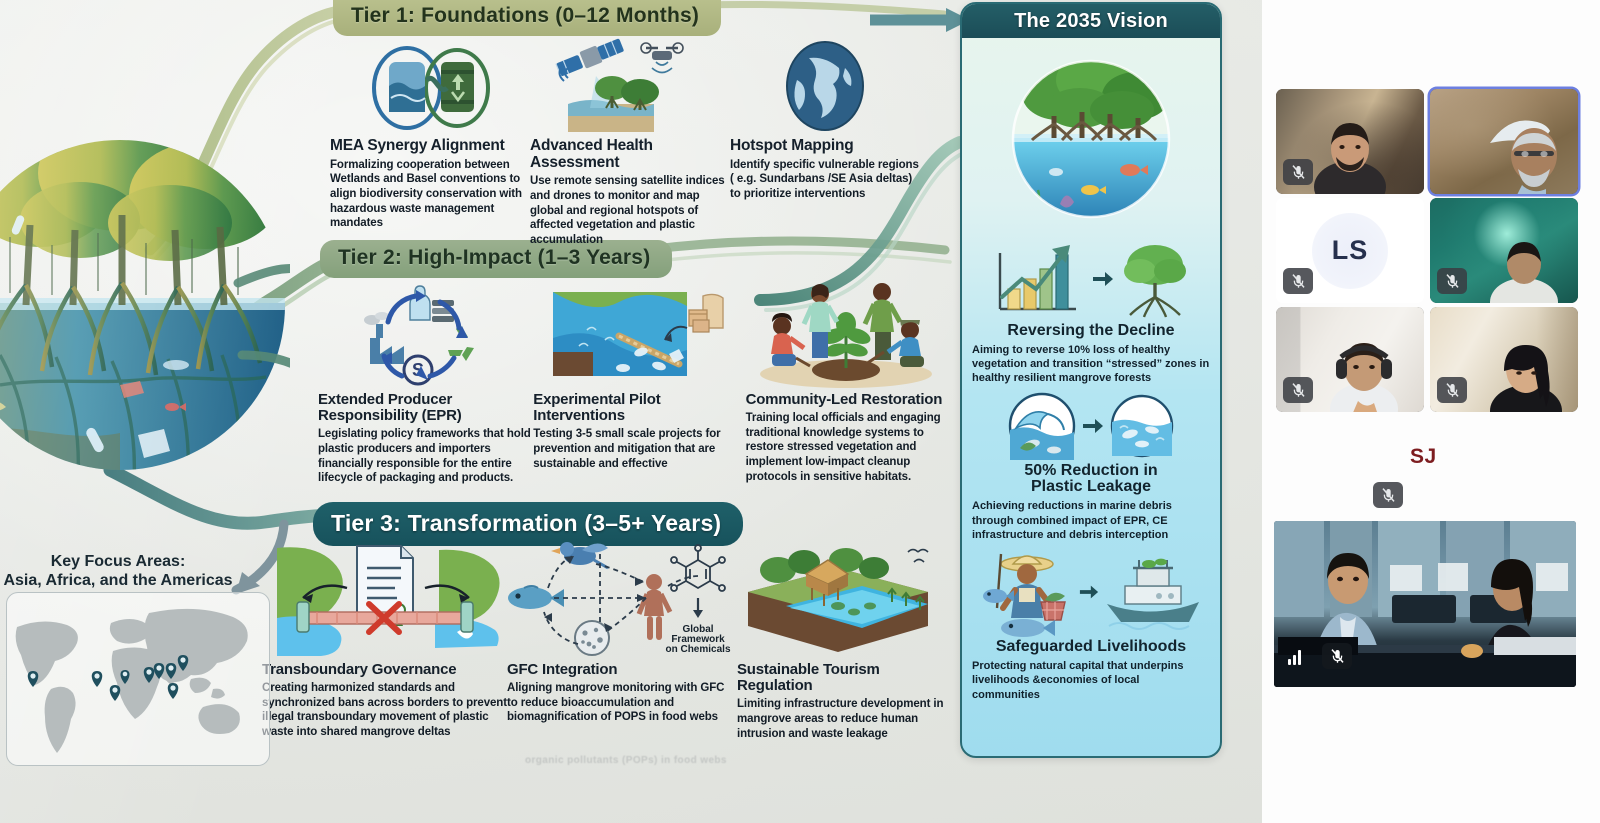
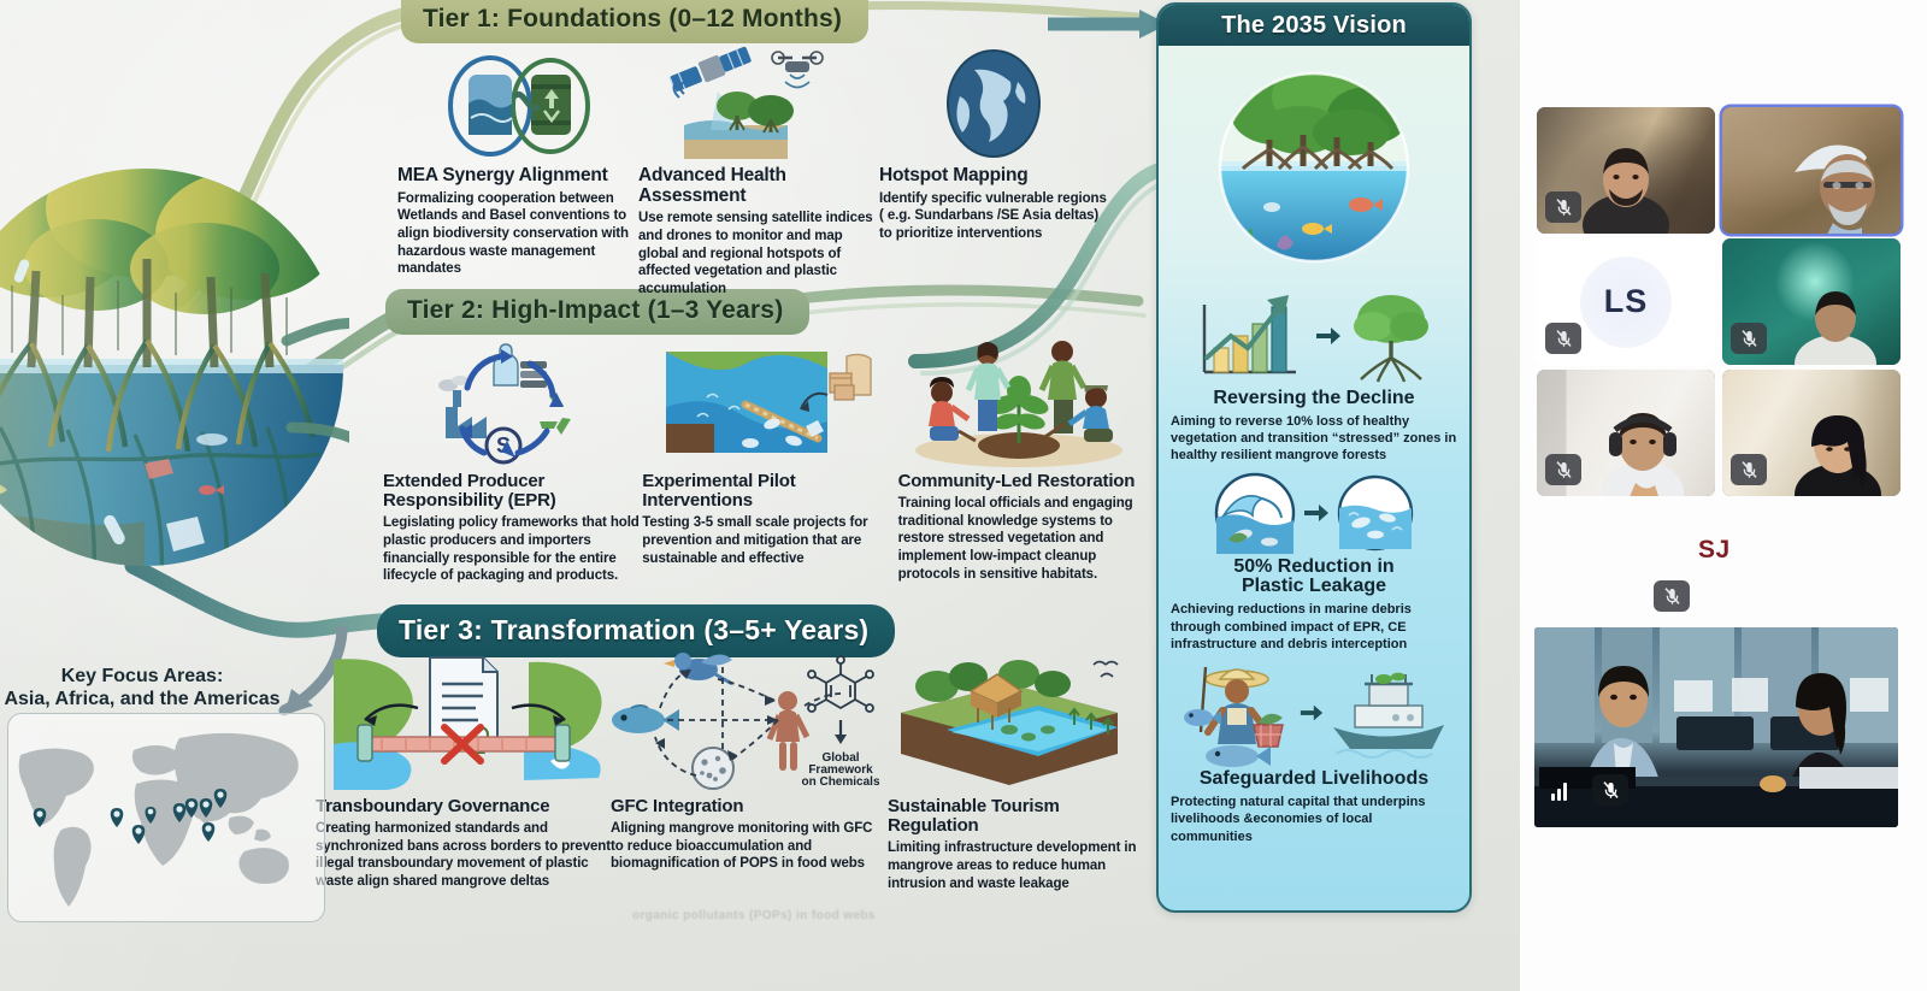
  Tier 1: Foundations (0–12 Months)
  MEA Synergy Alignment
  Formalizing cooperation between Wetlands and Basel conventions to align biodiversity conservation with hazardous waste management mandates
  Advanced Health Assessment
  Use remote sensing satellite indices and drones to monitor and map global and regional hotspots of affected vegetation and plastic accumulation
  Hotspot Mapping
  Identify specific vulnerable regions ( e.g. Sundarbans /SE Asia deltas) to prioritize interventions
  Tier 2: High-Impact (1–3 Years)
  S
  Extended Producer Responsibility (EPR)
  Legislating policy frameworks that hold plastic producers and importers financially responsible for the entire lifecycle of packaging and products.
  Experimental Pilot Interventions
  Testing 3-5 small scale projects for prevention and mitigation that are sustainable and effective
  Community-Led Restoration
  Training local officials and engaging traditional knowledge systems to restore stressed vegetation and implement low-impact cleanup protocols in sensitive habitats.
  Tier 3: Transformation (3–5+ Years)
  Transboundary Governance
- Creating harmonized standards and synchronized bans across borders to prevent illegal transboundary movement of plastic waste into shared mangrove deltas
+ Creating harmonized standards and synchronized bans across borders to prevent illegal transboundary movement of plastic waste align shared mangrove deltas
  Global
  Framework
  on Chemicals
  GFC Integration
  Aligning mangrove monitoring with GFC to reduce bioaccumulation and biomagnification of POPS in food webs
  Sustainable Tourism Regulation
  Limiting infrastructure development in mangrove areas to reduce human intrusion and waste leakage
  organic pollutants (POPs) in food webs
  Key Focus Areas:
  Asia, Africa, and the Americas
  The 2035 Vision
  Reversing the Decline
  Aiming to reverse 10% loss of healthy vegetation and transition “stressed” zones in healthy resilient mangrove forests
  50% Reduction in
  Plastic Leakage
  Achieving reductions in marine debris through combined impact of EPR, CE infrastructure and debris interception
  Safeguarded Livelihoods
  Protecting natural capital that underpins livelihoods &economies of local communities
  LS
  SJ
